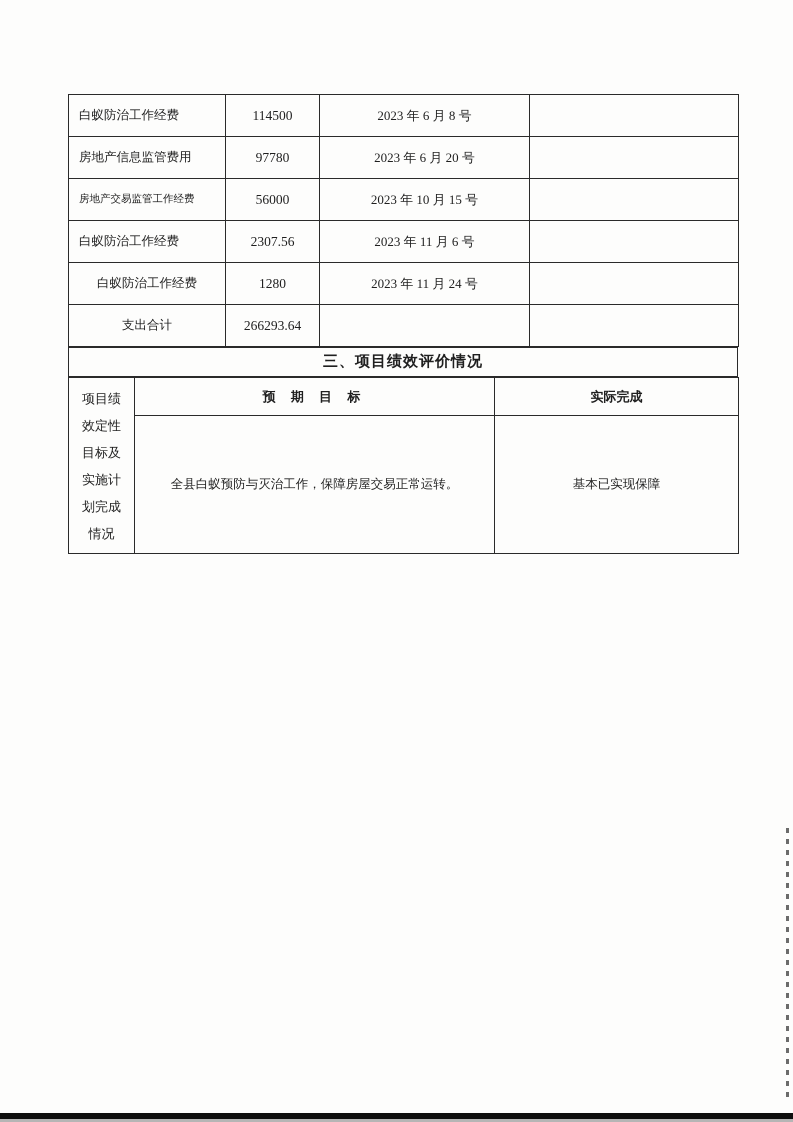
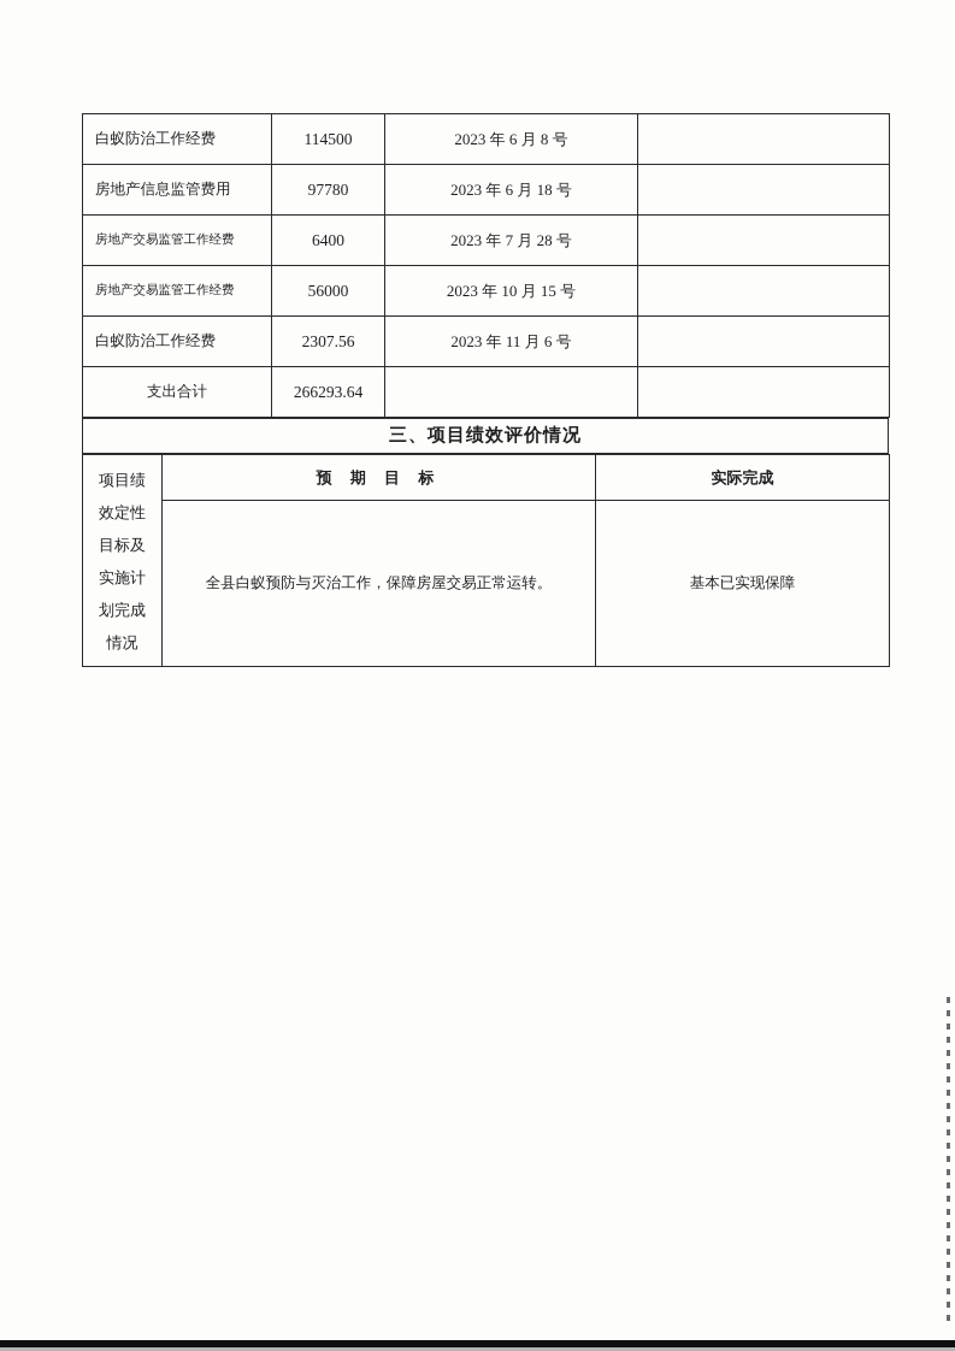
  白蚁防治工作经费	114500	2023 年 6 月 8 号
- 房地产信息监管费用	97780	2023 年 6 月 20 号
+ 房地产信息监管费用	97780	2023 年 6 月 18 号
+ 房地产交易监管工作经费	6400	2023 年 7 月 28 号
  房地产交易监管工作经费	56000	2023 年 10 月 15 号
  白蚁防治工作经费	2307.56	2023 年 11 月 6 号
- 白蚁防治工作经费	1280	2023 年 11 月 24 号
  支出合计	266293.64
  三、项目绩效评价情况
  项目绩 效定性 目标及 实施计 划完成 情况	预 期 目 标	实际完成
  全县白蚁预防与灭治工作，保障房屋交易正常运转。	基本已实现保障
